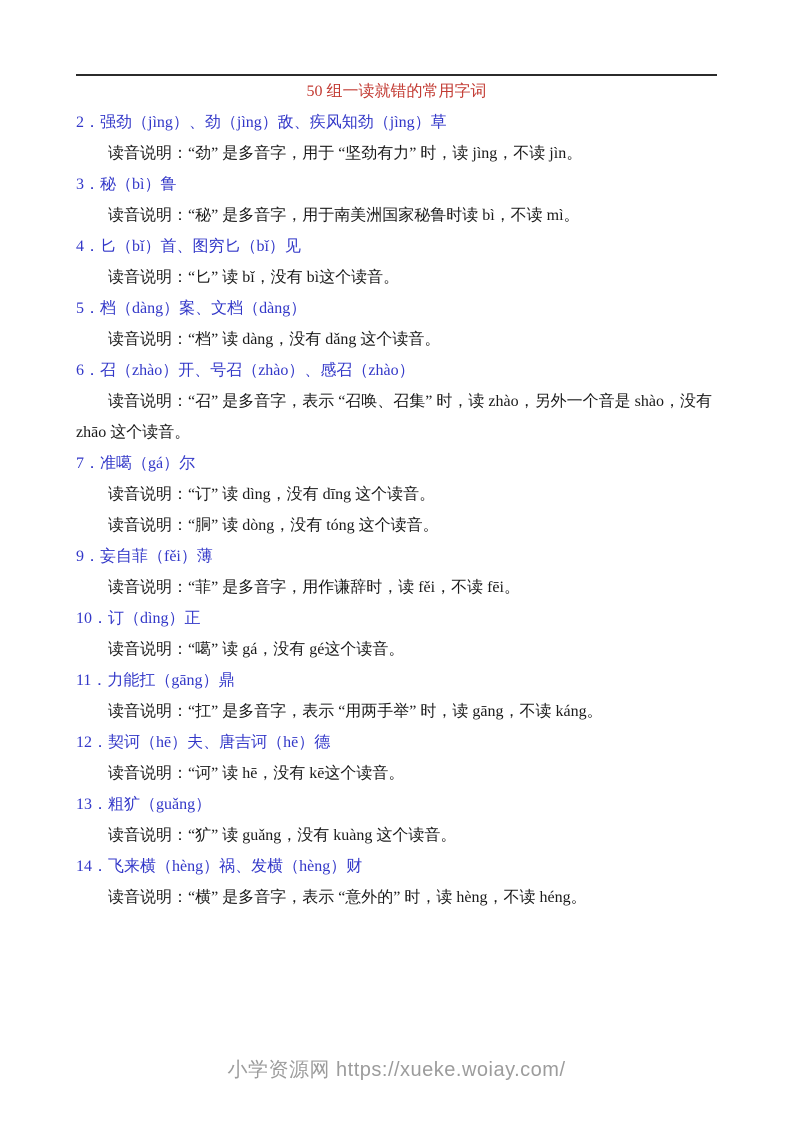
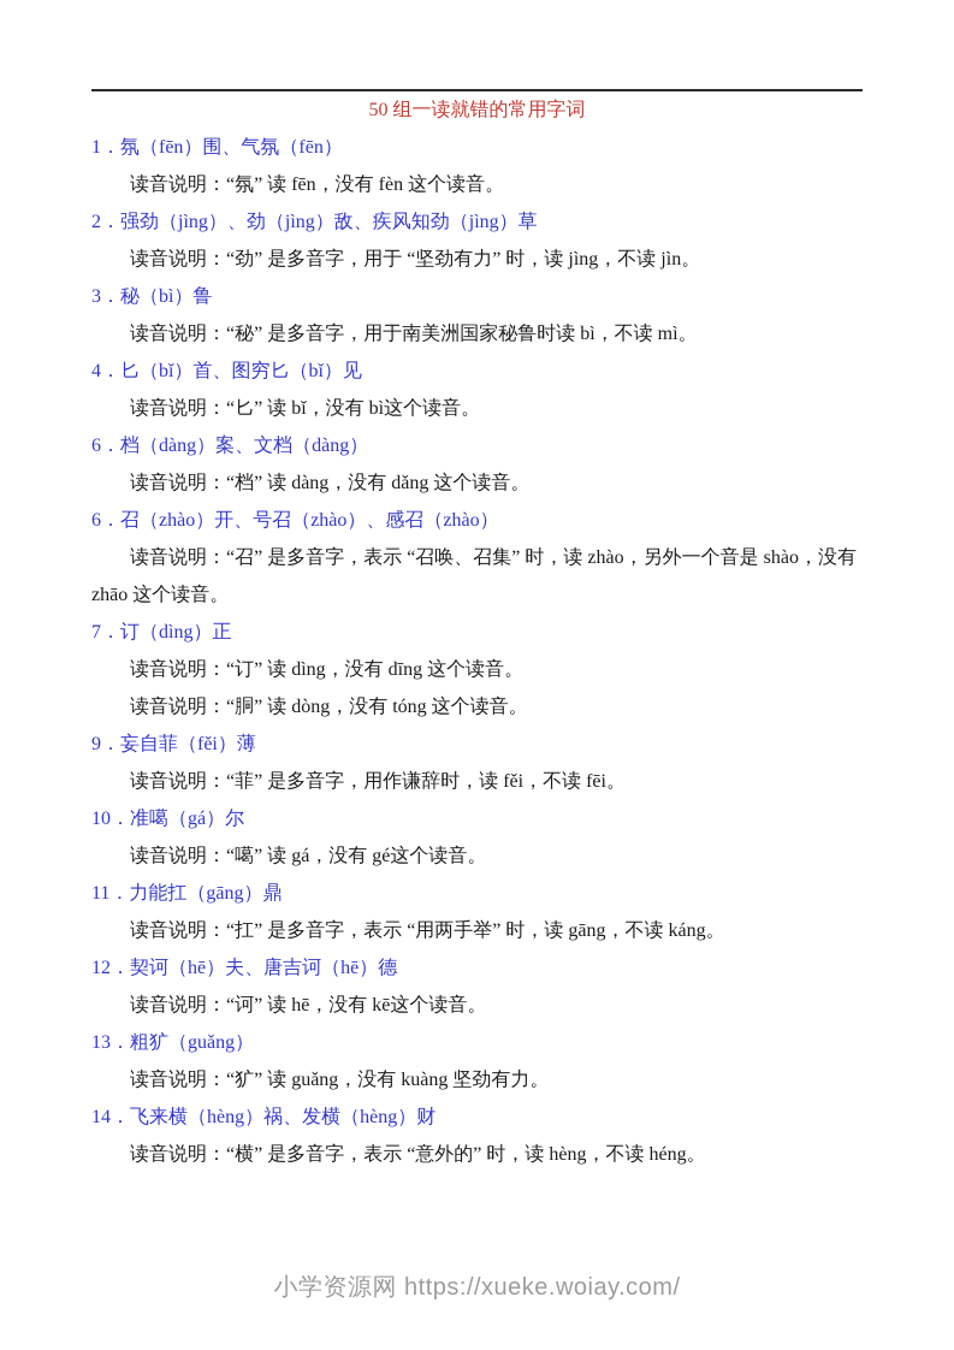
  50 组一读就错的常用字词
+ 1．氛（fēn）围、气氛（fēn）
+ 读音说明：“氛” 读 fēn，没有 fèn 这个读音。
  2．强劲（jìng）、劲（jìng）敌、疾风知劲（jìng）草
  读音说明：“劲” 是多音字，用于 “坚劲有力” 时，读 jìng，不读 jìn。
  3．秘（bì）鲁
  读音说明：“秘” 是多音字，用于南美洲国家秘鲁时读 bì，不读 mì。
  4．匕（bǐ）首、图穷匕（bǐ）见
  读音说明：“匕” 读 bǐ，没有 bì这个读音。
- 5．档（dàng）案、文档（dàng）
+ 6．档（dàng）案、文档（dàng）
  读音说明：“档” 读 dàng，没有 dǎng 这个读音。
  6．召（zhào）开、号召（zhào）、感召（zhào）
  读音说明：“召” 是多音字，表示 “召唤、召集” 时，读 zhào，另外一个音是 shào，没有 zhāo 这个读音。
- 7．准噶（gá）尔
+ 7．订（dìng）正
  读音说明：“订” 读 dìng，没有 dīng 这个读音。
  读音说明：“胴” 读 dòng，没有 tóng 这个读音。
  9．妄自菲（fěi）薄
  读音说明：“菲” 是多音字，用作谦辞时，读 fěi，不读 fēi。
- 10．订（dìng）正
+ 10．准噶（gá）尔
  读音说明：“噶” 读 gá，没有 gé这个读音。
  11．力能扛（gāng）鼎
  读音说明：“扛” 是多音字，表示 “用两手举” 时，读 gāng，不读 káng。
  12．契诃（hē）夫、唐吉诃（hē）德
  读音说明：“诃” 读 hē，没有 kē这个读音。
  13．粗犷（guǎng）
- 读音说明：“犷” 读 guǎng，没有 kuàng 这个读音。
+ 读音说明：“犷” 读 guǎng，没有 kuàng 坚劲有力。
  14．飞来横（hèng）祸、发横（hèng）财
  读音说明：“横” 是多音字，表示 “意外的” 时，读 hèng，不读 héng。
  小学资源网 https://xueke.woiay.com/
